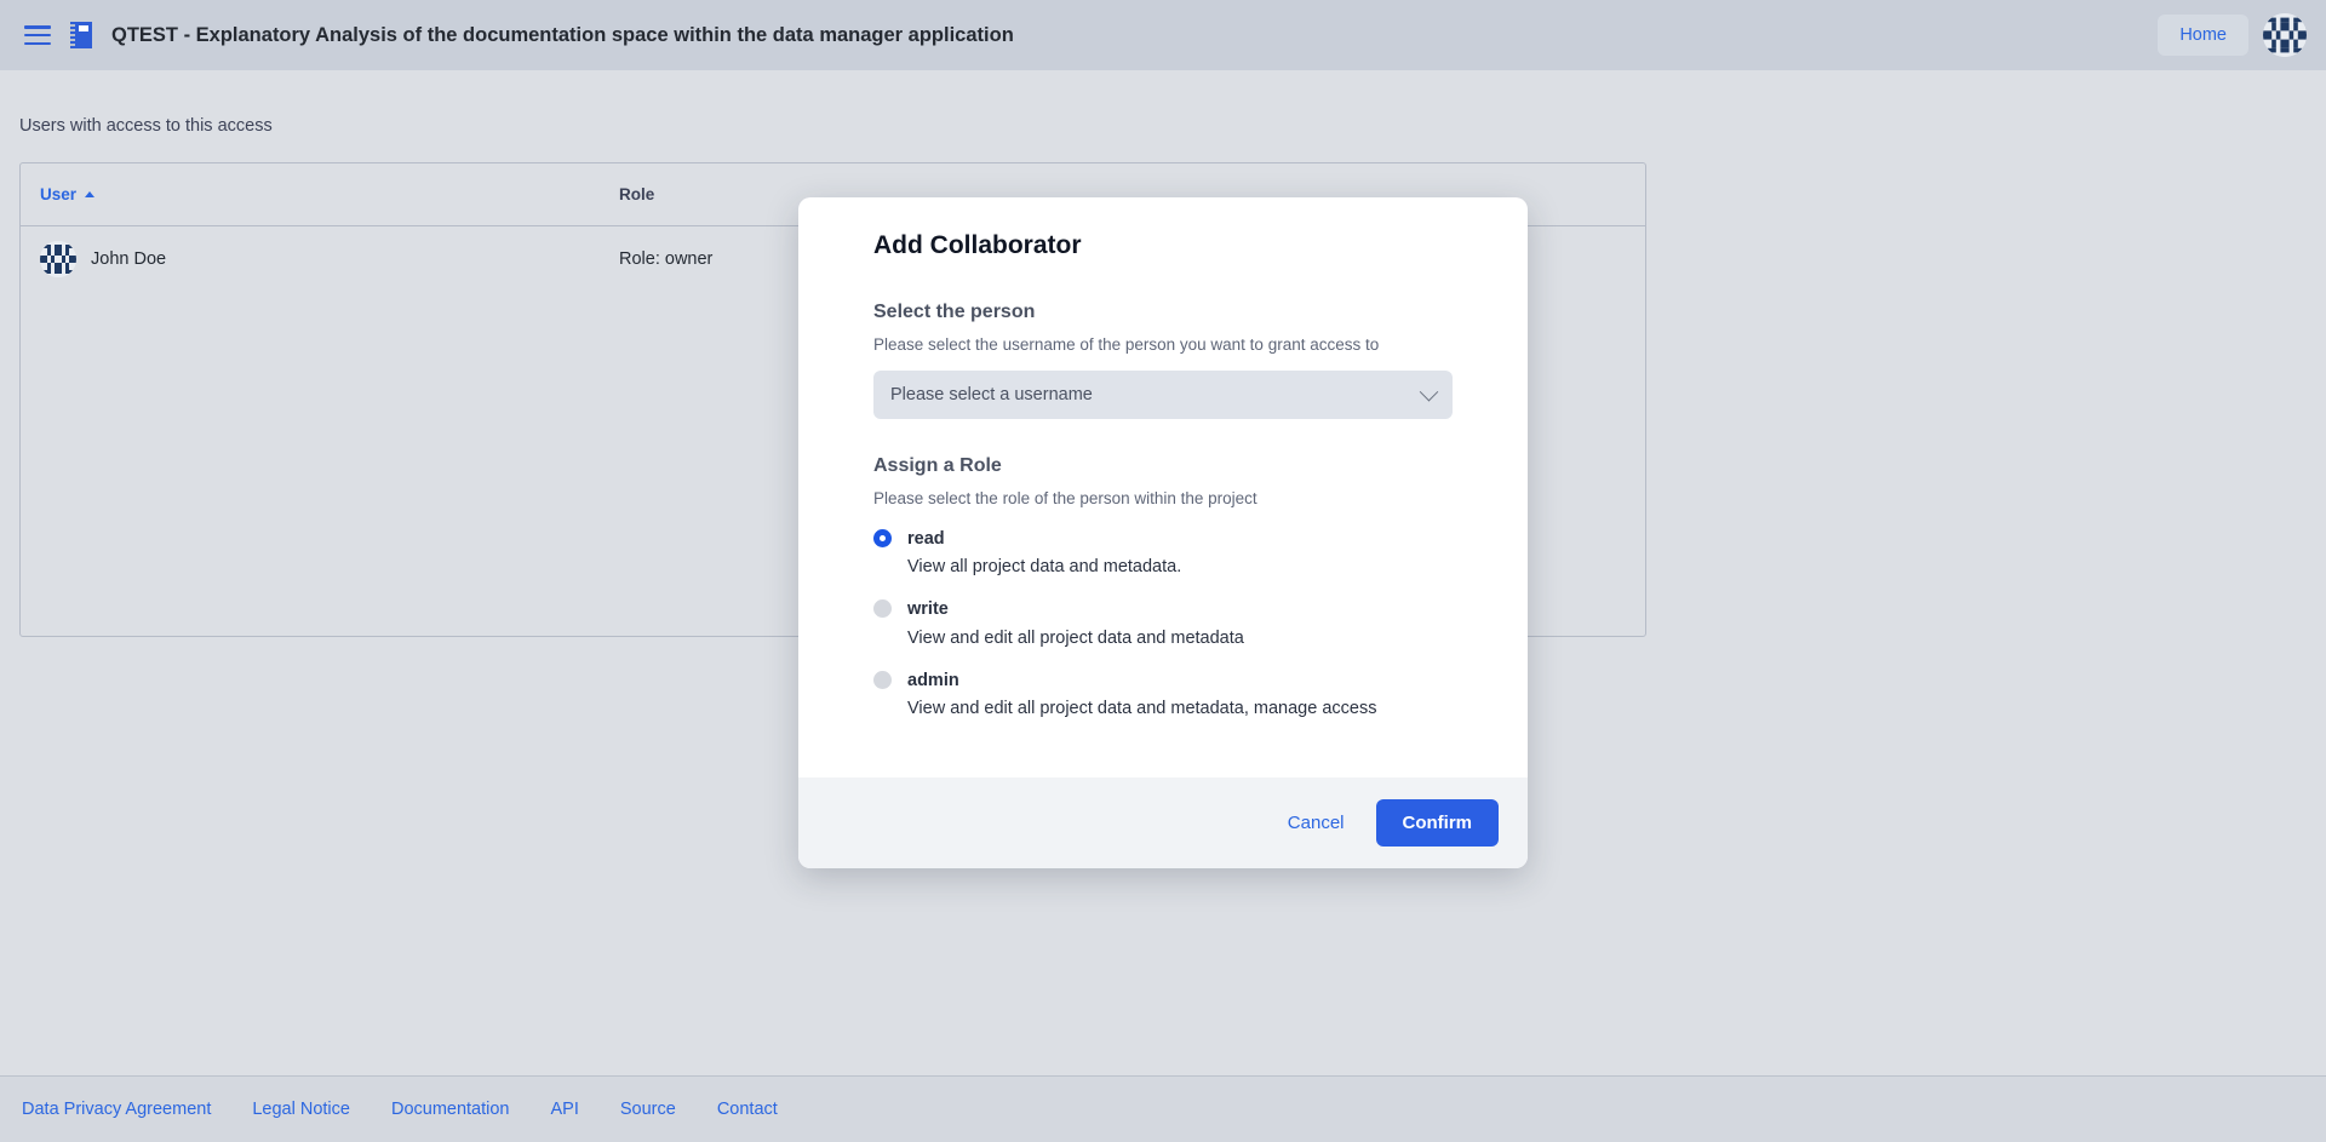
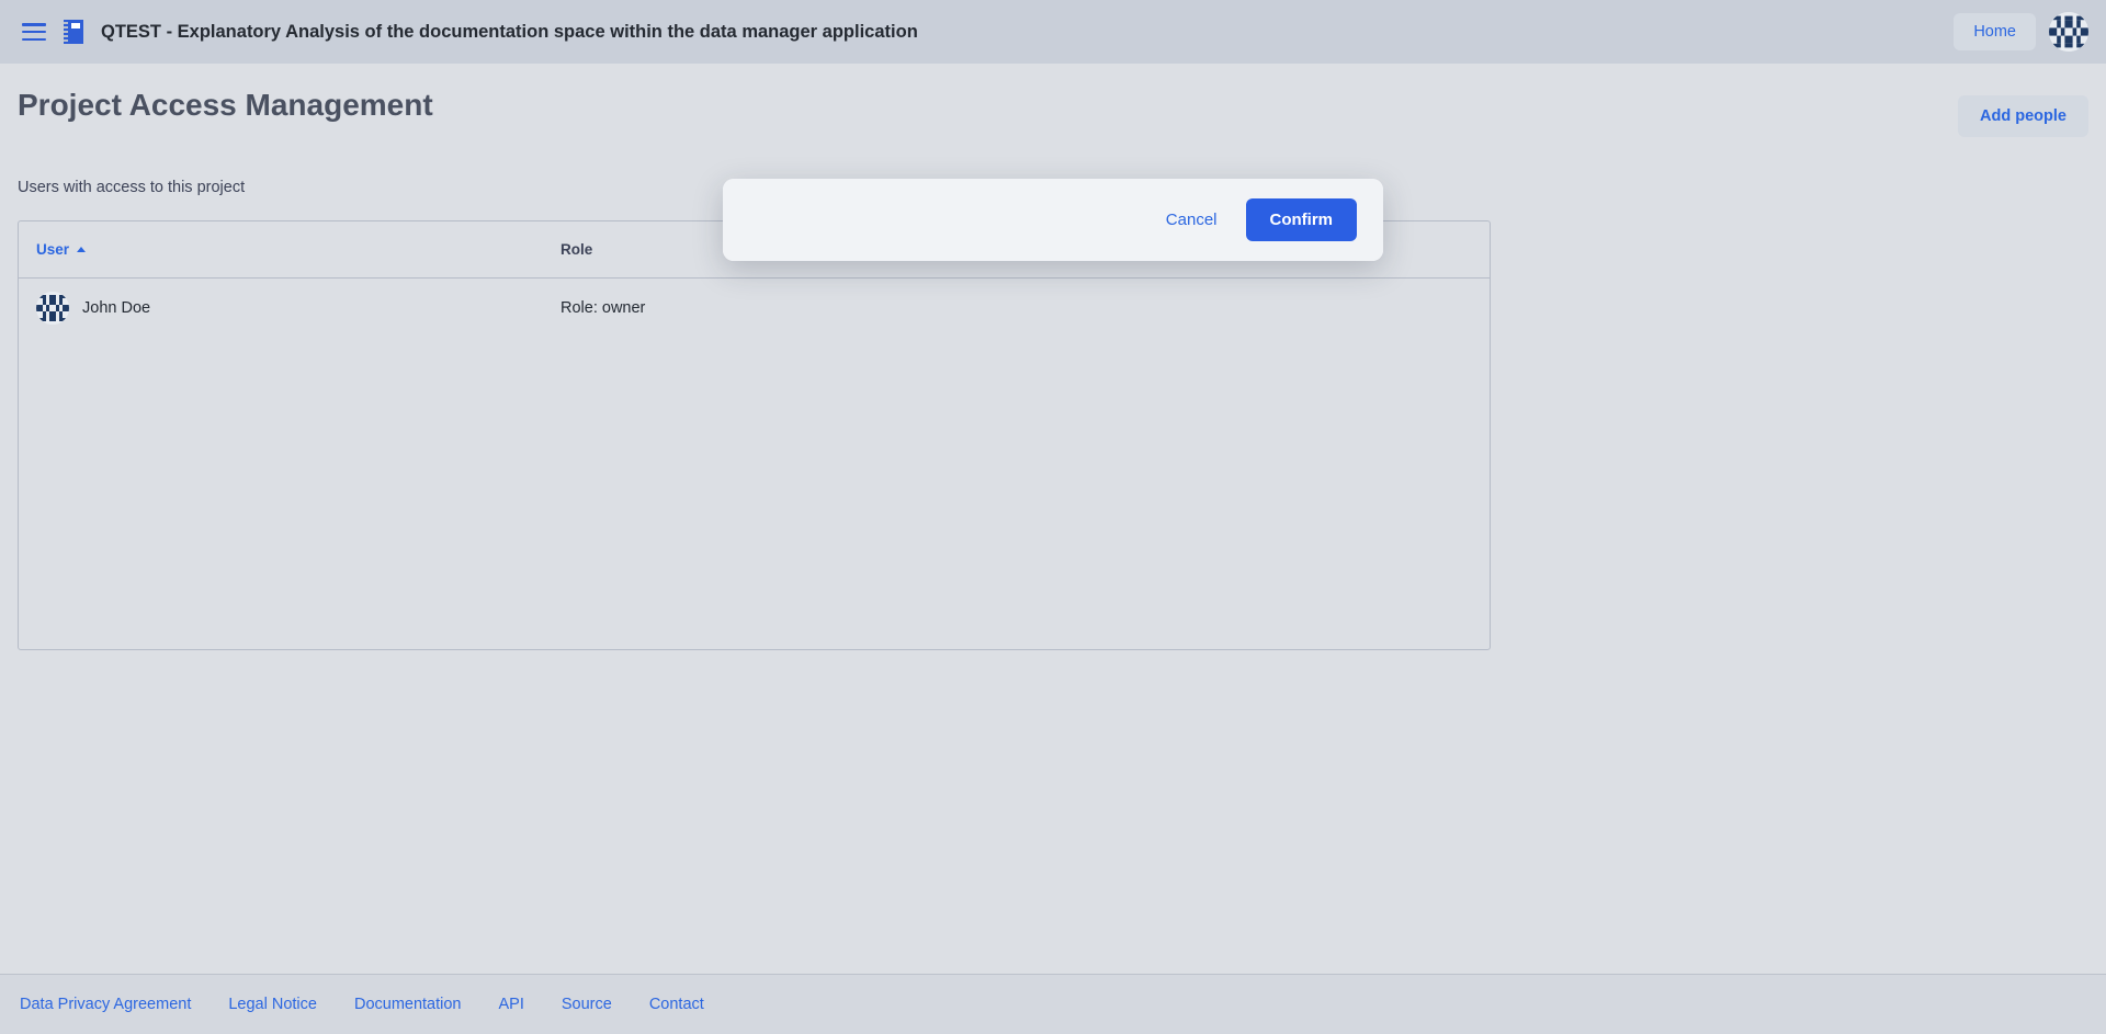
  QTEST - Explanatory Analysis of the documentation space within the data manager application
  Home
+ Project Access Management
+ Add people
- Users with access to this access
+ Users with access to this project
  User
  Role
  John Doe
  Role: owner
- Add Collaborator
- Select the person
- Please select the username of the person you want to grant access to
- Please select a username
- Assign a Role
- Please select the role of the person within the project
- read
- View all project data and metadata.
- write
- View and edit all project data and metadata
- admin
- View and edit all project data and metadata, manage access
  Cancel
  Confirm
  Data Privacy Agreement
  Legal Notice
  Documentation
  API
  Source
  Contact
